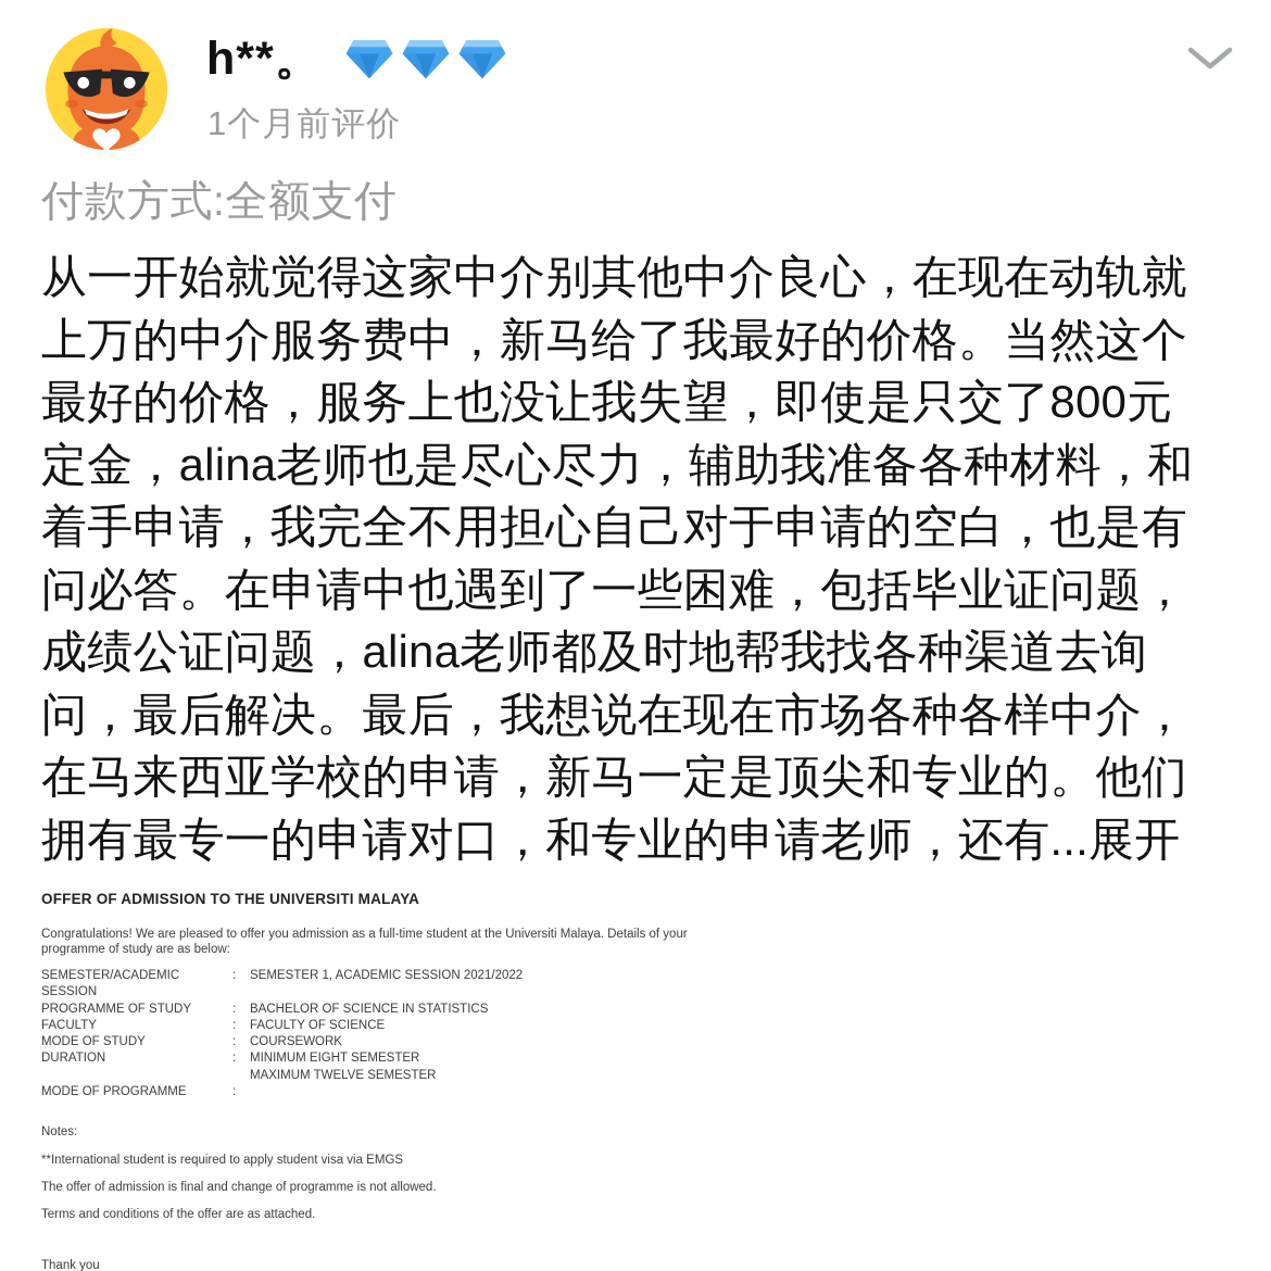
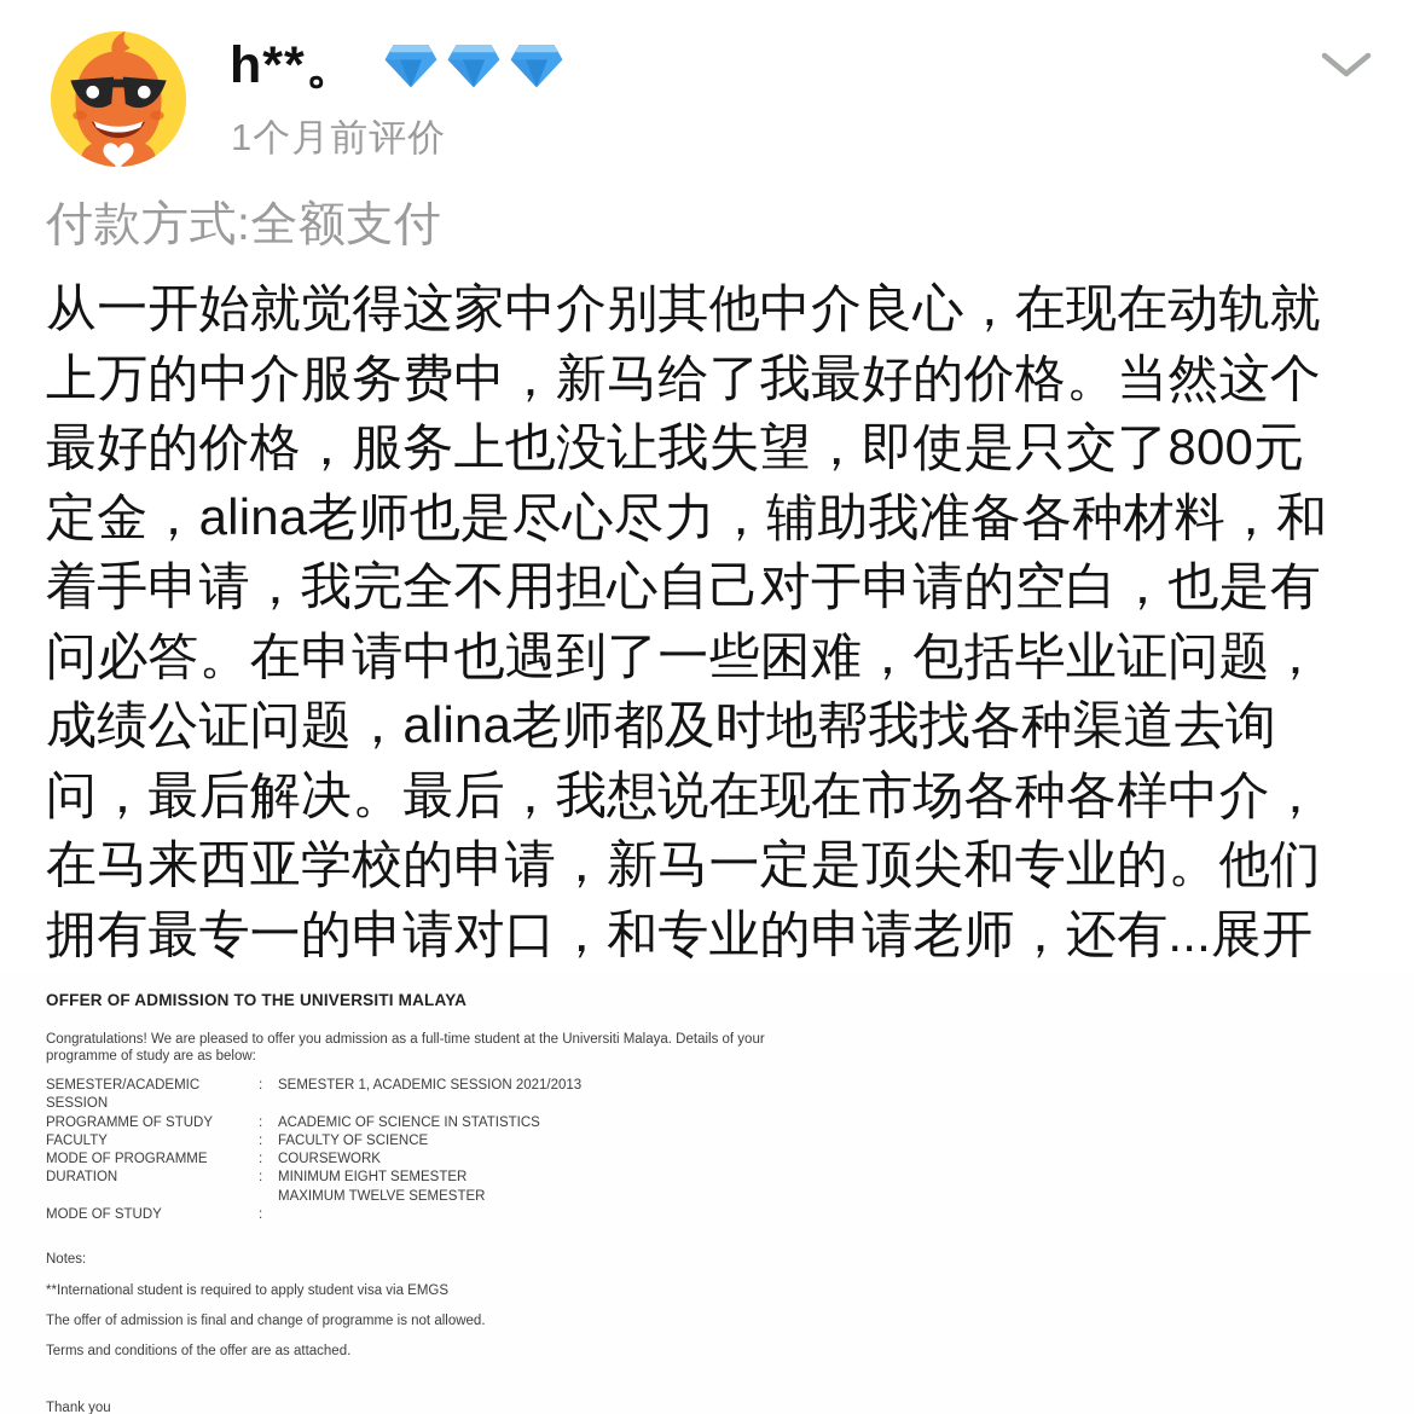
  h**。
  1个月前评价
  付款方式:全额支付
  从一开始就觉得这家中介别其他中介良心，在现在动轨就
  上万的中介服务费中，新马给了我最好的价格。当然这个
  最好的价格，服务上也没让我失望，即使是只交了800元
  定金，alina老师也是尽心尽力，辅助我准备各种材料，和
  着手申请，我完全不用担心自己对于申请的空白，也是有
  问必答。在申请中也遇到了一些困难，包括毕业证问题，
  成绩公证问题，alina老师都及时地帮我找各种渠道去询
  问，最后解决。最后，我想说在现在市场各种各样中介，
  在马来西亚学校的申请，新马一定是顶尖和专业的。他们
  拥有最专一的申请对口，和专业的申请老师，还有...展开
  OFFER OF ADMISSION TO THE UNIVERSITI MALAYA
  Congratulations! We are pleased to offer you admission as a full-time student at the Universiti Malaya. Details of your
  programme of study are as below:
  SEMESTER/ACADEMIC SESSION
  :
- SEMESTER 1, ACADEMIC SESSION 2021/2022
+ SEMESTER 1, ACADEMIC SESSION 2021/2013
  PROGRAMME OF STUDY
  :
- BACHELOR OF SCIENCE IN STATISTICS
+ ACADEMIC OF SCIENCE IN STATISTICS
  FACULTY
  :
  FACULTY OF SCIENCE
- MODE OF STUDY
+ MODE OF PROGRAMME
  :
  COURSEWORK
  DURATION
  :
  MINIMUM EIGHT SEMESTER
  MAXIMUM TWELVE SEMESTER
- MODE OF PROGRAMME
+ MODE OF STUDY
  :
  Notes:
  **International student is required to apply student visa via EMGS
  The offer of admission is final and change of programme is not allowed.
  Terms and conditions of the offer are as attached.
  Thank you
